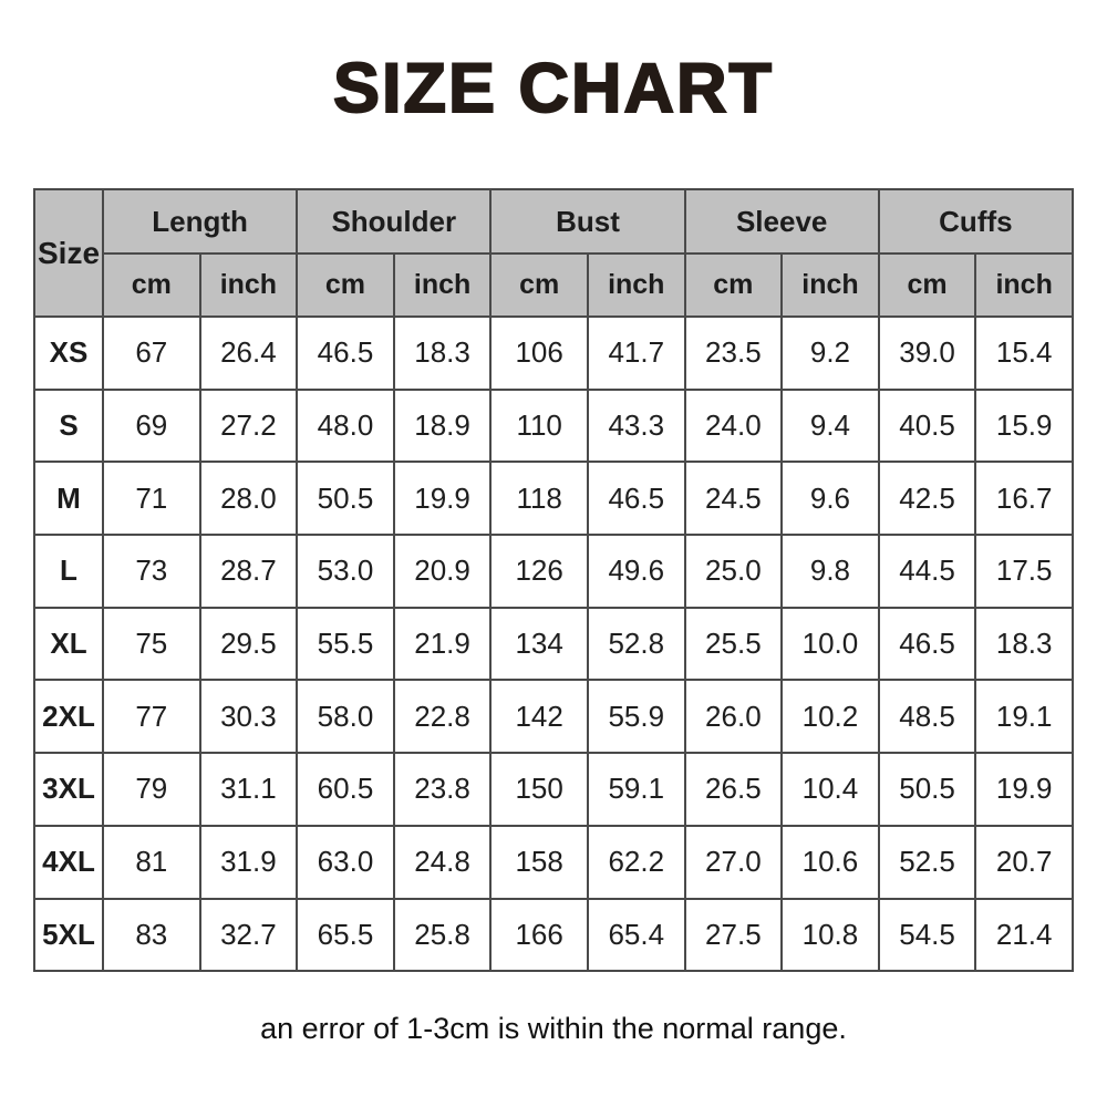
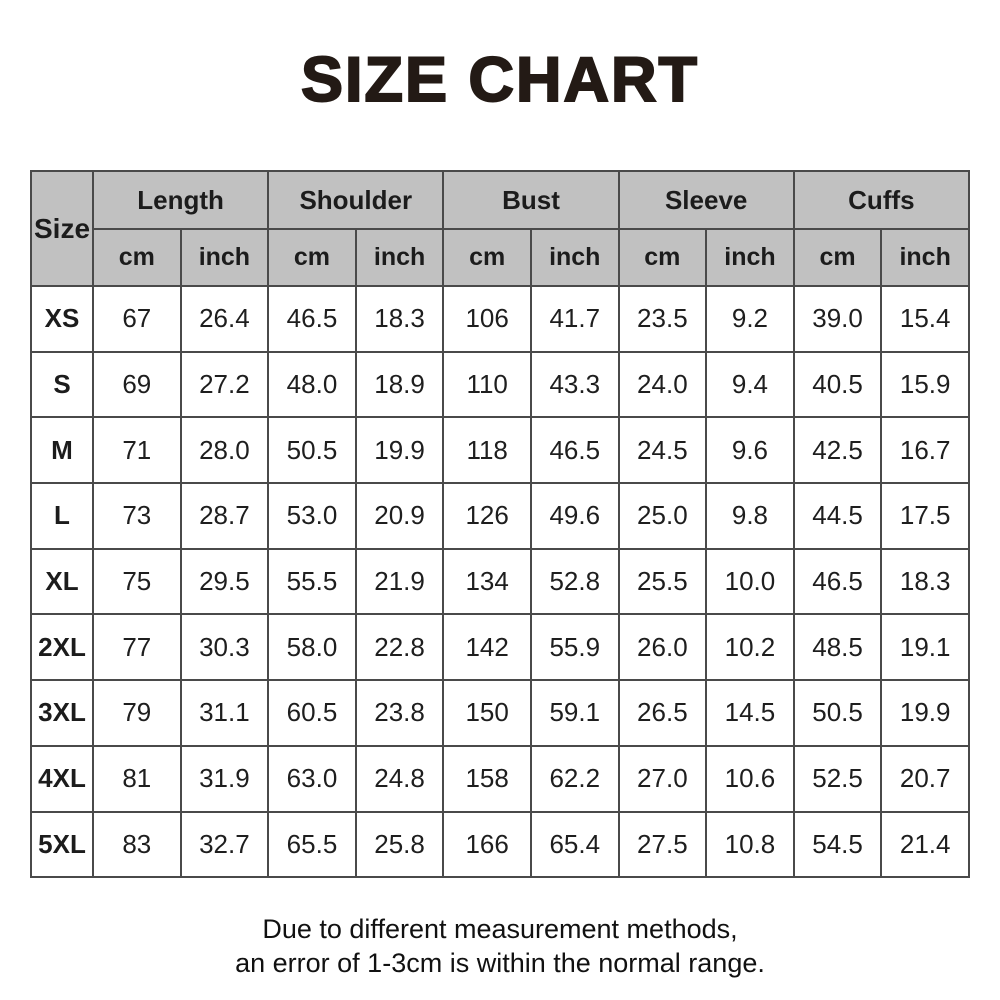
  SIZE CHART
  Size	Length	Shoulder	Bust	Sleeve	Cuffs
  cm	inch	cm	inch	cm	inch	cm	inch	cm	inch
  XS	67	26.4	46.5	18.3	106	41.7	23.5	9.2	39.0	15.4
  S	69	27.2	48.0	18.9	110	43.3	24.0	9.4	40.5	15.9
  M	71	28.0	50.5	19.9	118	46.5	24.5	9.6	42.5	16.7
  L	73	28.7	53.0	20.9	126	49.6	25.0	9.8	44.5	17.5
  XL	75	29.5	55.5	21.9	134	52.8	25.5	10.0	46.5	18.3
  2XL	77	30.3	58.0	22.8	142	55.9	26.0	10.2	48.5	19.1
- 3XL	79	31.1	60.5	23.8	150	59.1	26.5	10.4	50.5	19.9
+ 3XL	79	31.1	60.5	23.8	150	59.1	26.5	14.5	50.5	19.9
  4XL	81	31.9	63.0	24.8	158	62.2	27.0	10.6	52.5	20.7
  5XL	83	32.7	65.5	25.8	166	65.4	27.5	10.8	54.5	21.4
+ Due to different measurement methods,
  an error of 1-3cm is within the normal range.
